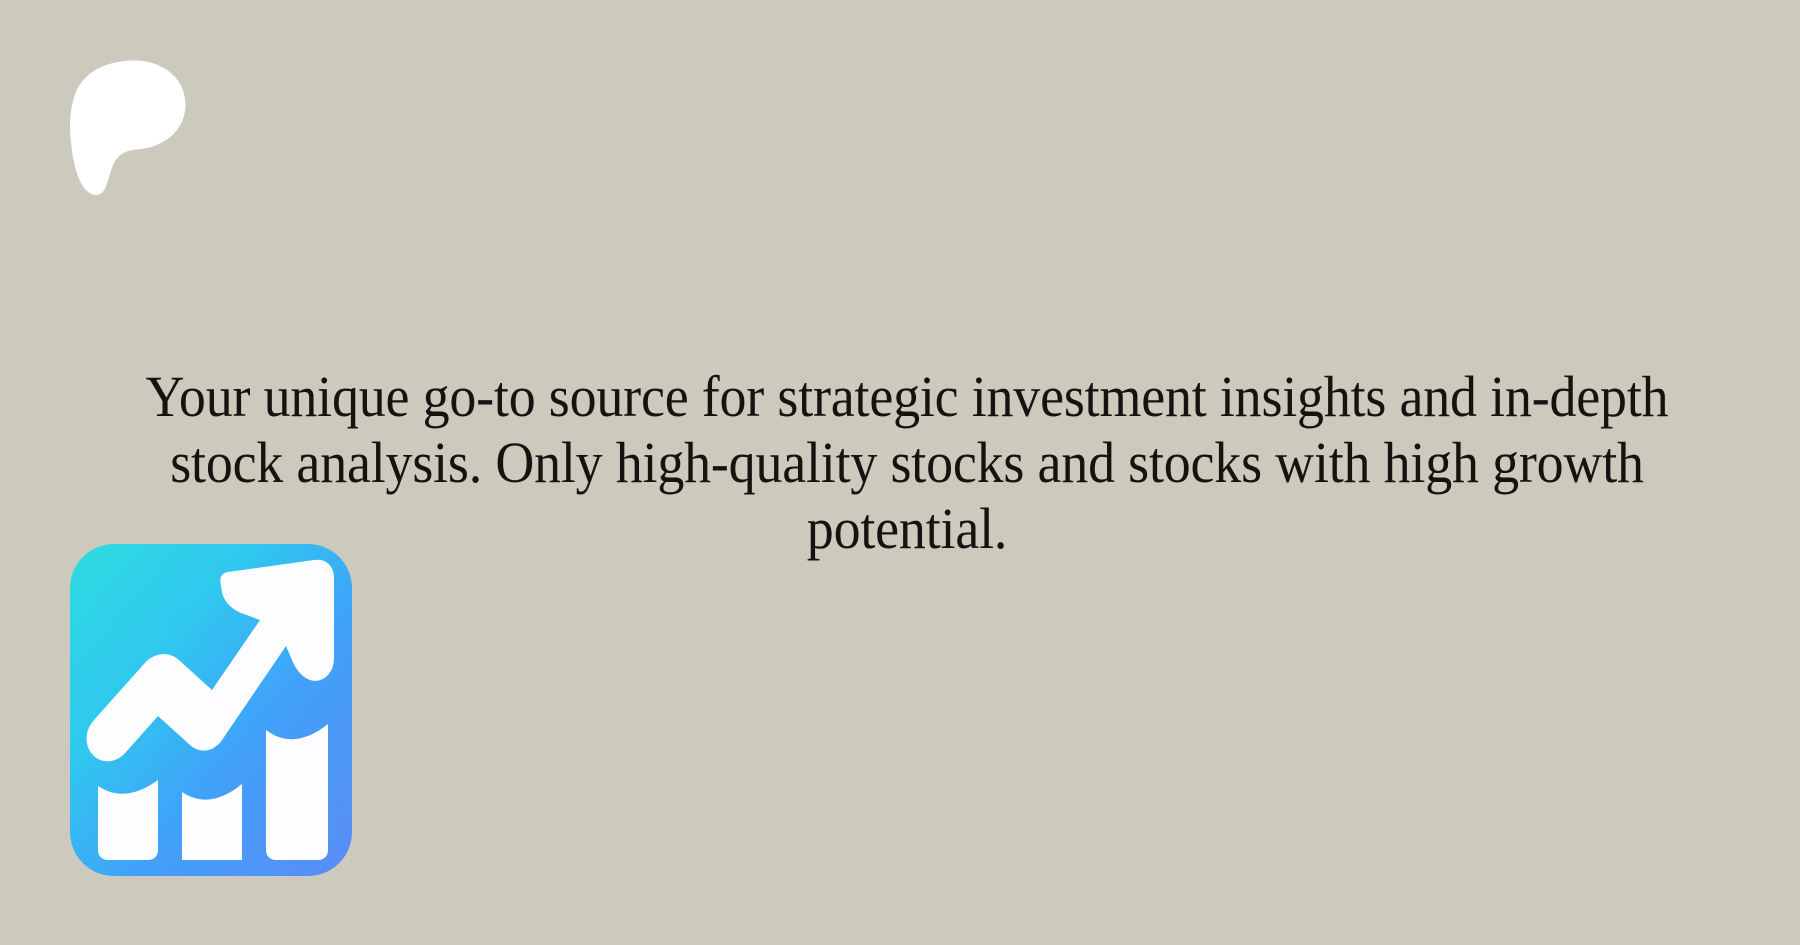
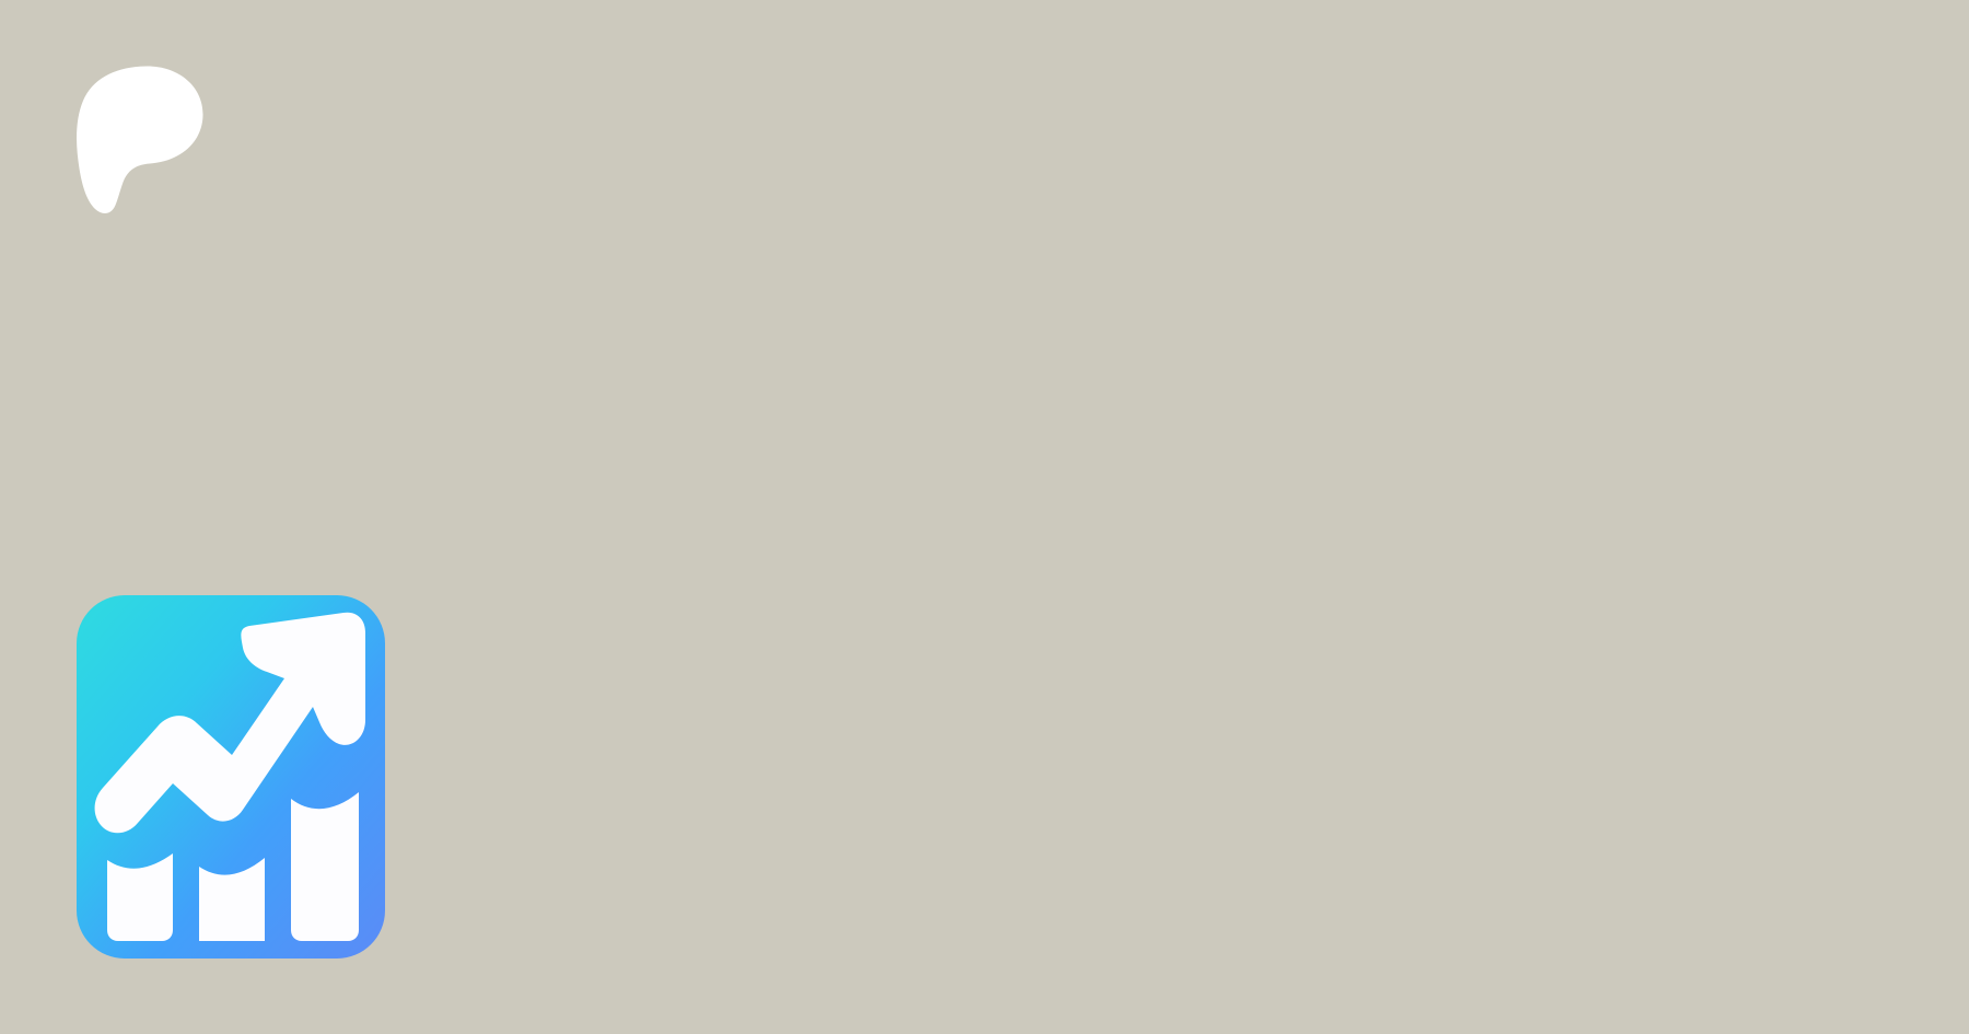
- Your unique go-to source for strategic investment insights and in-depth stock analysis. Only high-quality stocks and stocks with high growth potential.
